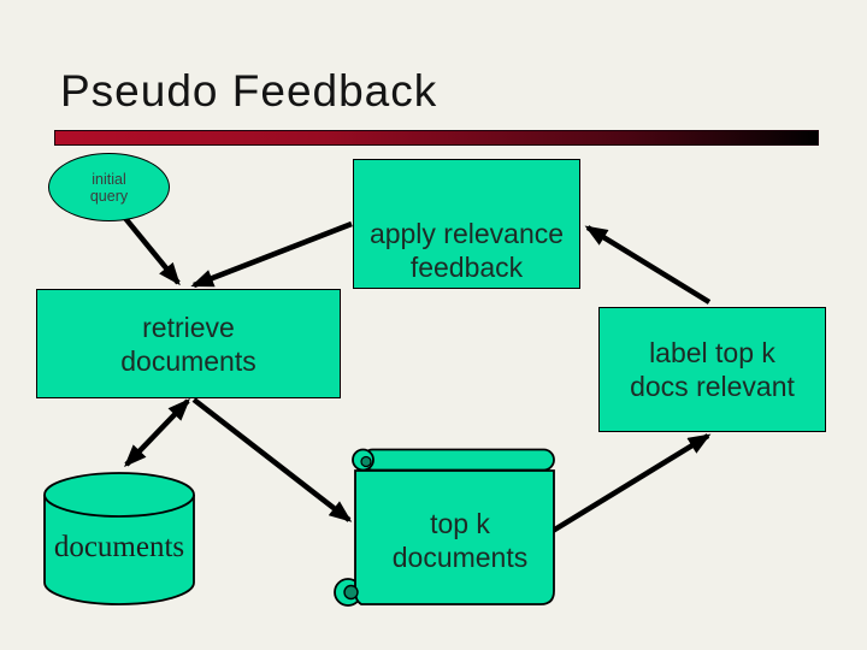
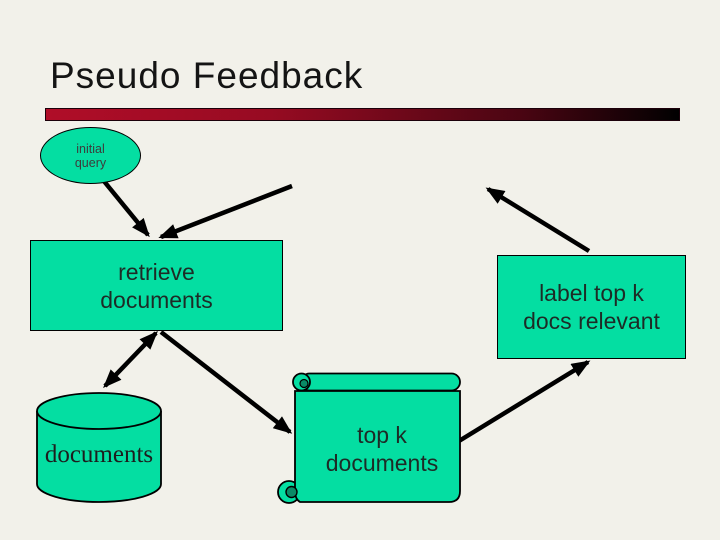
  Pseudo Feedback
  initial
  query
- apply relevance
- feedback
  retrieve
  documents
  label top k
  docs relevant
  documents
  top k
  documents
